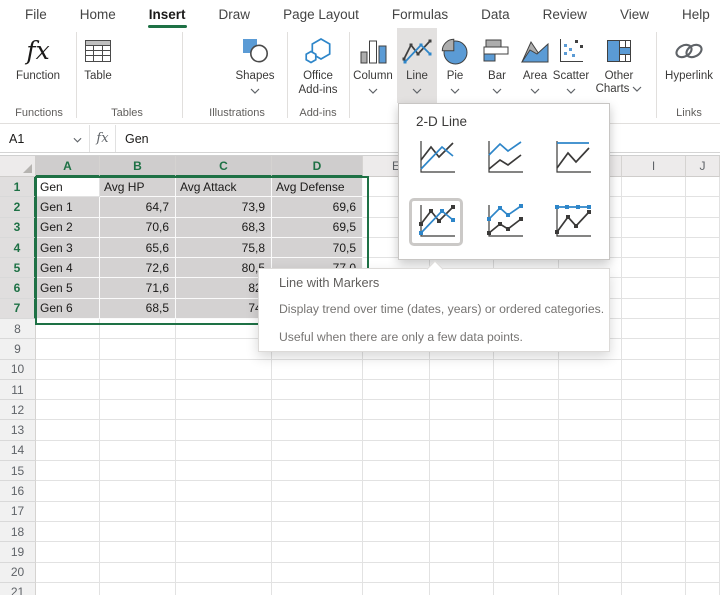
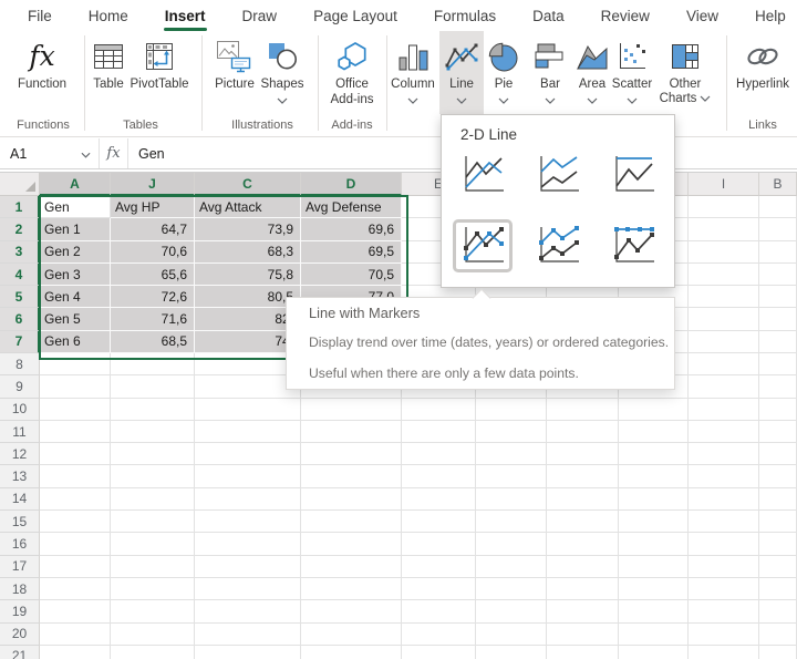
  File
  Home
  Insert
  Draw
  Page Layout
  Formulas
  Data
  Review
  View
  Help
  fx
  Function
  Table
+ PivotTable
+ Picture
  Shapes
  Office
  Add-ins
  Column
  Line
  Pie
  Bar
  Area
  Scatter
  Other
  Charts
  Hyperlink
  Functions
  Tables
  Illustrations
  Add-ins
  Links
  A1
  fx
  Gen
  A
- B
+ J
  C
  D
  E
  I
- J
+ B
  1
  Gen
  Avg HP
  Avg Attack
  Avg Defense
  2
  Gen 1
  64,7
  73,9
  69,6
  3
  Gen 2
  70,6
  68,3
  69,5
  4
  Gen 3
  65,6
  75,8
  70,5
  5
  Gen 4
  72,6
  80,
  6
  Gen 5
  71,6
  7
  Gen 6
  68,5
  8
  9
  10
  11
  12
  13
  14
  15
  16
  17
  18
  19
  20
  21
  2-D Line
  Line with Markers
  Display trend over time (dates, years) or ordered categories.
  Useful when there are only a few data points.
